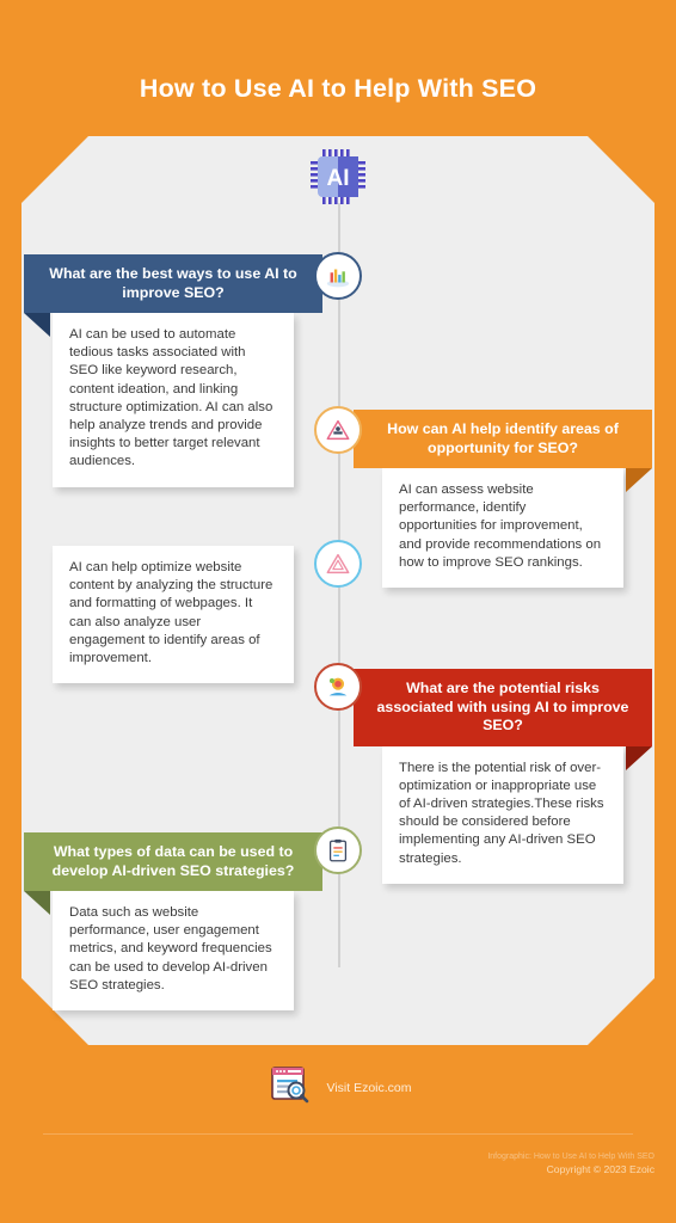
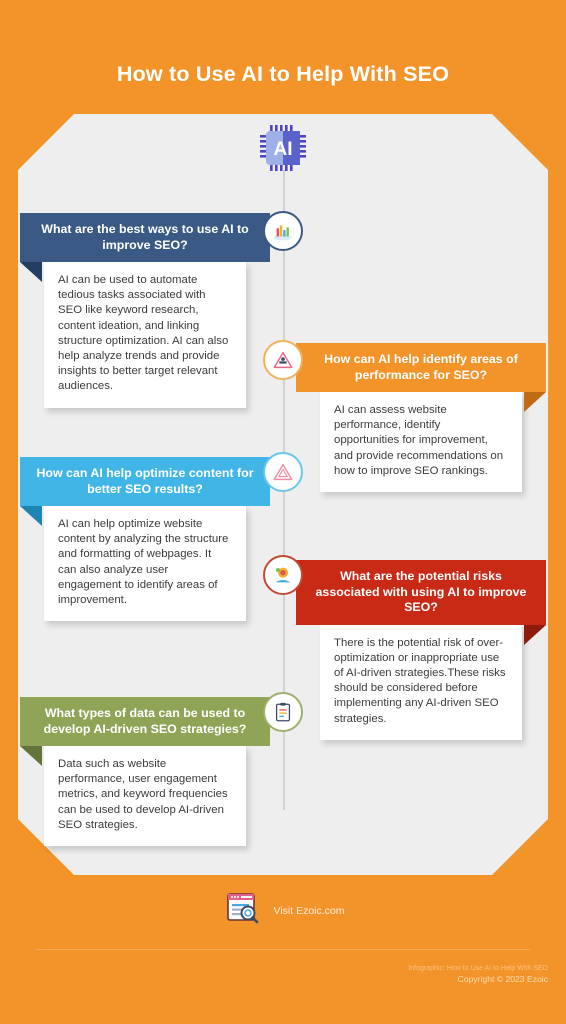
  How to Use AI to Help With SEO
  AI
  What are the best ways to use AI to improve SEO?
  AI can be used to automate tedious tasks associated with SEO like keyword research, content ideation, and linking structure optimization. AI can also help analyze trends and provide insights to better target relevant audiences.
- How can AI help identify areas of opportunity for SEO?
+ How can AI help identify areas of performance for SEO?
  AI can assess website performance, identify opportunities for improvement, and provide recommendations on how to improve SEO rankings.
+ How can AI help optimize content for better SEO results?
  AI can help optimize website content by analyzing the structure and formatting of webpages. It can also analyze user engagement to identify areas of improvement.
  What are the potential risks associated with using AI to improve SEO?
  There is the potential risk of over-optimization or inappropriate use of AI-driven strategies.These risks should be considered before implementing any AI-driven SEO strategies.
  What types of data can be used to develop AI-driven SEO strategies?
  Data such as website performance, user engagement metrics, and keyword frequencies can be used to develop AI-driven SEO strategies.
  Visit Ezoic.com
  Copyright © 2023 Ezoic
